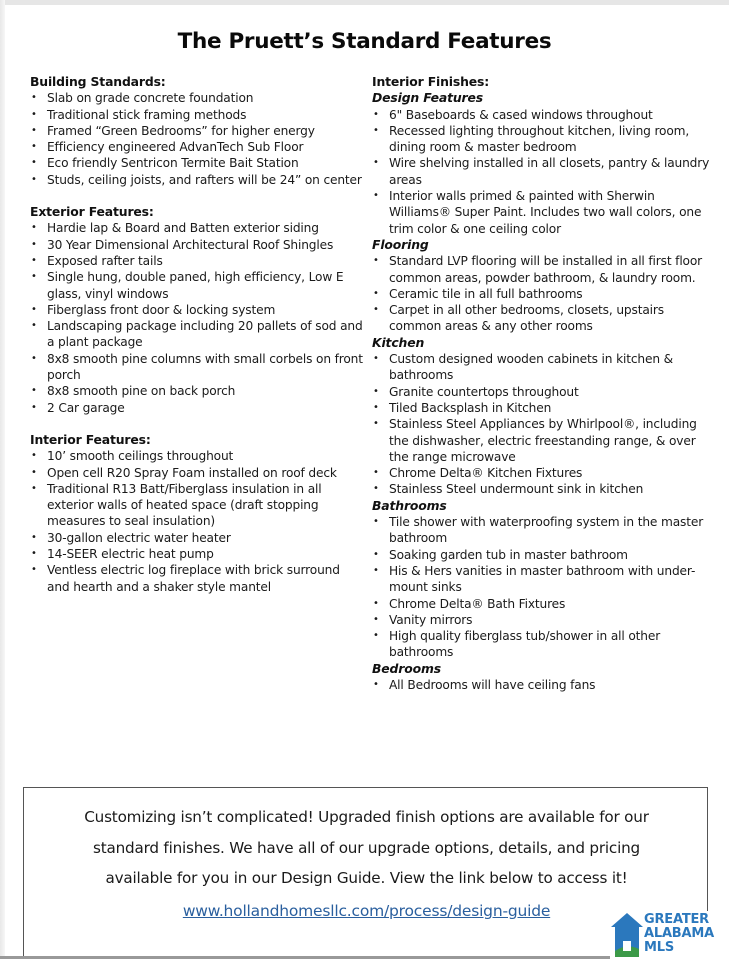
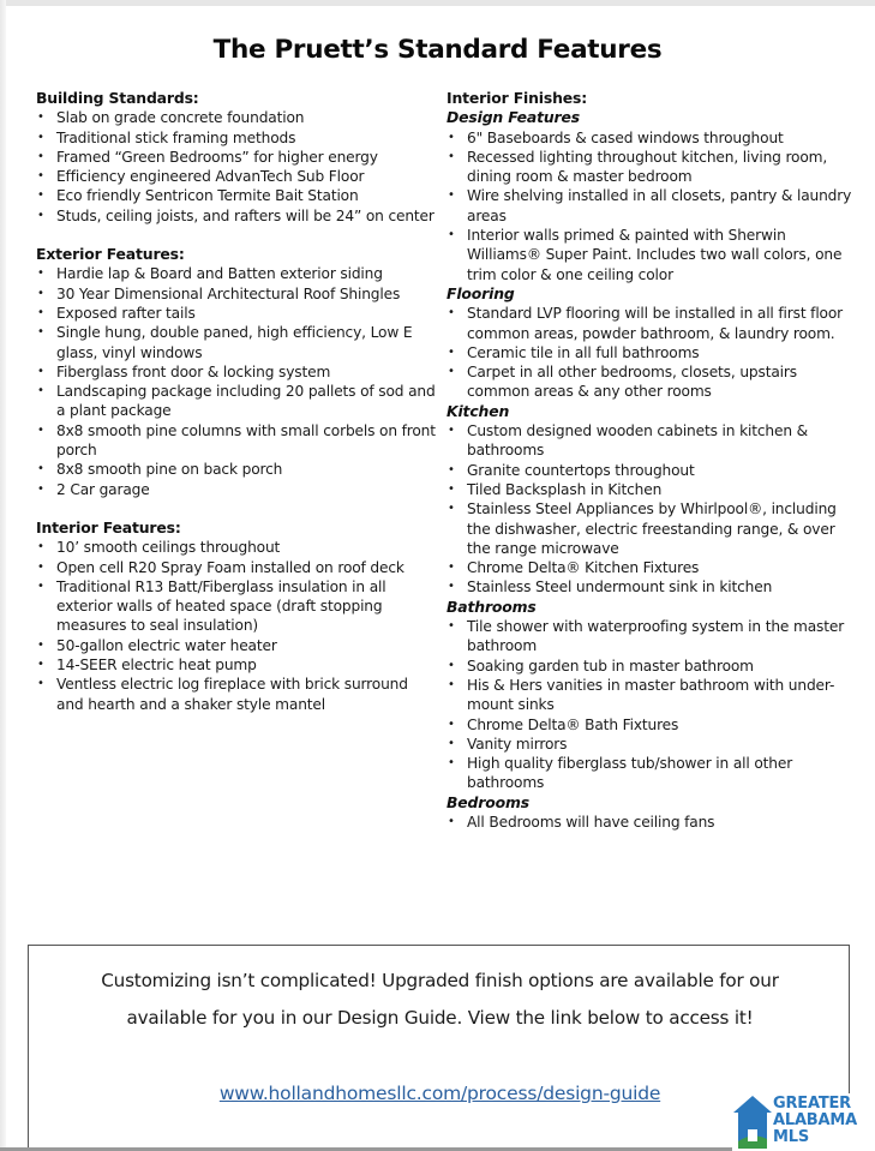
  The Pruett’s Standard Features
  Building Standards:
  •
  Slab on grade concrete foundation
  •
  Traditional stick framing methods
  •
  Framed “Green Bedrooms” for higher energy
  •
  Efficiency engineered AdvanTech Sub Floor
  •
  Eco friendly Sentricon Termite Bait Station
  •
  Studs, ceiling joists, and rafters will be 24” on center
  Exterior Features:
  •
  Hardie lap & Board and Batten exterior siding
  •
  30 Year Dimensional Architectural Roof Shingles
  •
  Exposed rafter tails
  •
  Single hung, double paned, high efficiency, Low E glass, vinyl windows
  •
  Fiberglass front door & locking system
  •
  Landscaping package including 20 pallets of sod and a plant package
  •
  8x8 smooth pine columns with small corbels on front porch
  •
  8x8 smooth pine on back porch
  •
  2 Car garage
  Interior Features:
  •
  10’ smooth ceilings throughout
  •
  Open cell R20 Spray Foam installed on roof deck
  •
  Traditional R13 Batt/Fiberglass insulation in all exterior walls of heated space (draft stopping measures to seal insulation)
  •
- 30-gallon electric water heater
+ 50-gallon electric water heater
  •
  14-SEER electric heat pump
  •
  Ventless electric log fireplace with brick surround and hearth and a shaker style mantel
  Interior Finishes:
  Design Features
  •
  6" Baseboards & cased windows throughout
  •
  Recessed lighting throughout kitchen, living room, dining room & master bedroom
  •
  Wire shelving installed in all closets, pantry & laundry areas
  •
  Interior walls primed & painted with Sherwin Williams® Super Paint. Includes two wall colors, one trim color & one ceiling color
  Flooring
  •
  Standard LVP flooring will be installed in all first floor common areas, powder bathroom, & laundry room.
  •
  Ceramic tile in all full bathrooms
  •
  Carpet in all other bedrooms, closets, upstairs common areas & any other rooms
  Kitchen
  •
  Custom designed wooden cabinets in kitchen & bathrooms
  •
  Granite countertops throughout
  •
  Tiled Backsplash in Kitchen
  •
  Stainless Steel Appliances by Whirlpool®, including the dishwasher, electric freestanding range, & over the range microwave
  •
  Chrome Delta® Kitchen Fixtures
  •
  Stainless Steel undermount sink in kitchen
  Bathrooms
  •
  Tile shower with waterproofing system in the master bathroom
  •
  Soaking garden tub in master bathroom
  •
  His & Hers vanities in master bathroom with under-mount sinks
  •
  Chrome Delta® Bath Fixtures
  •
  Vanity mirrors
  •
  High quality fiberglass tub/shower in all other bathrooms
  Bedrooms
  •
  All Bedrooms will have ceiling fans
  Customizing isn’t complicated! Upgraded finish options are available for our
- standard finishes. We have all of our upgrade options, details, and pricing
  available for you in our Design Guide. View the link below to access it!
  www.hollandhomesllc.com/process/design-guide
  GREATER
  ALABAMA
  MLS
